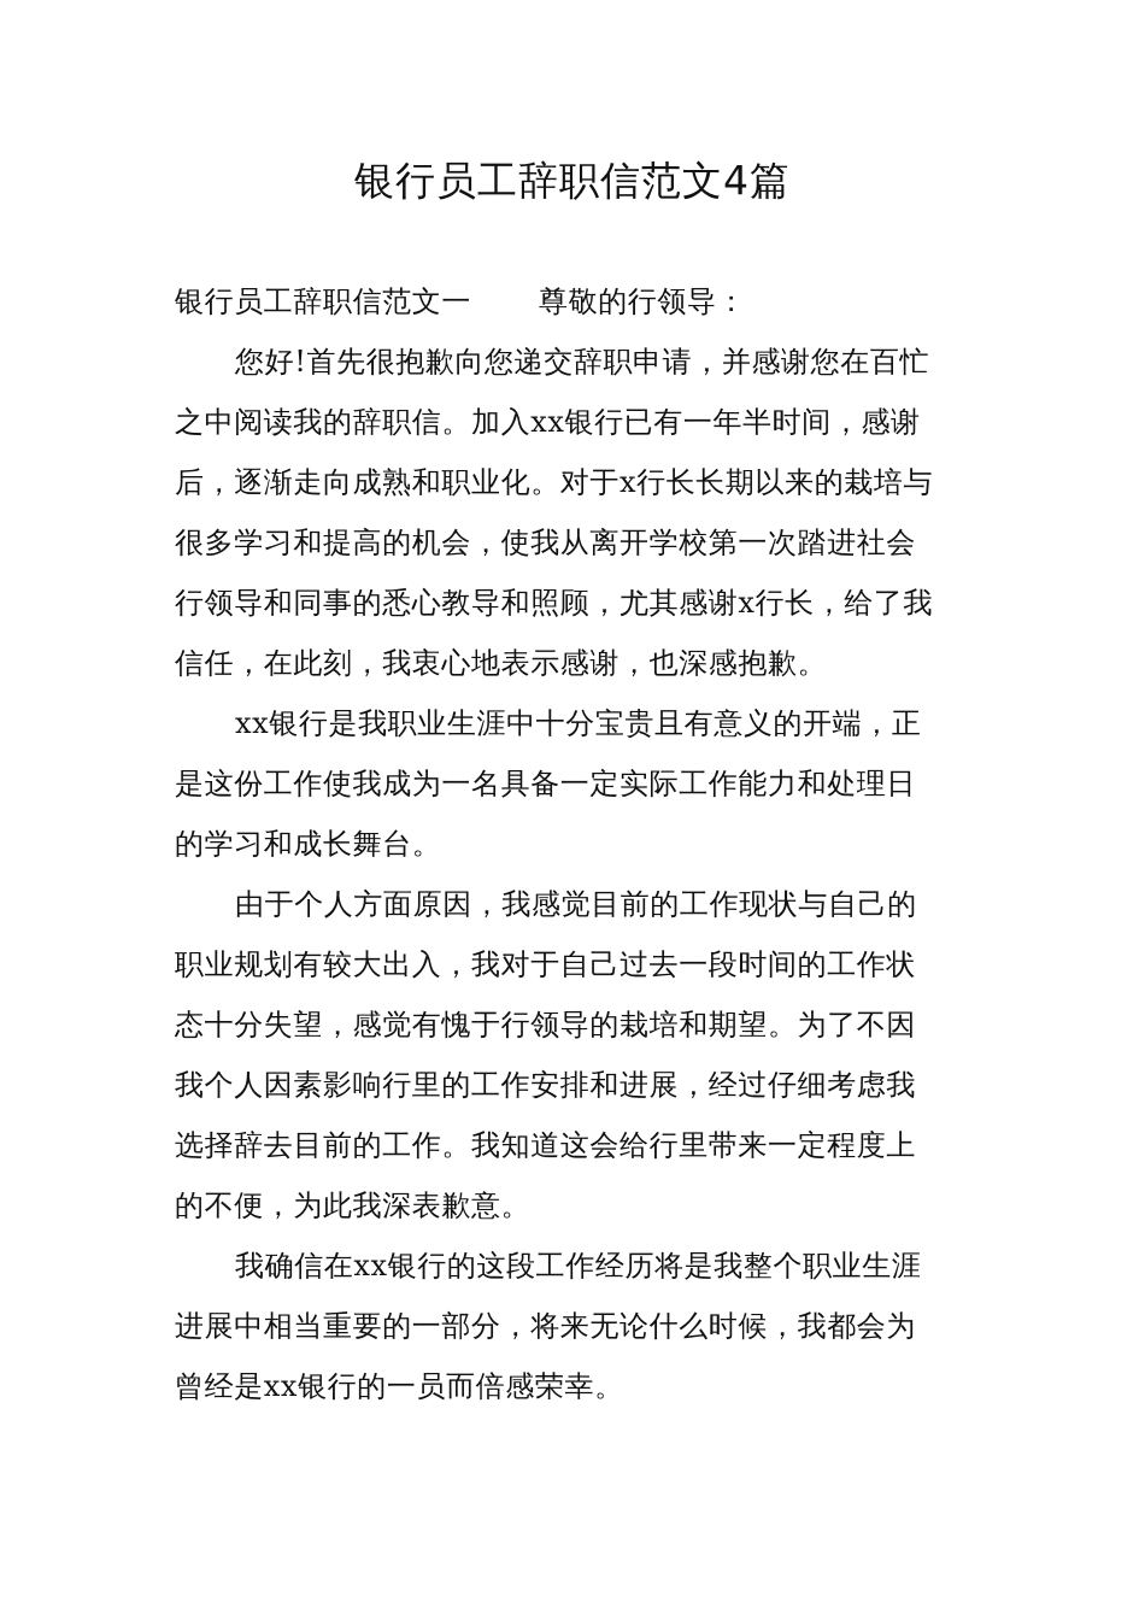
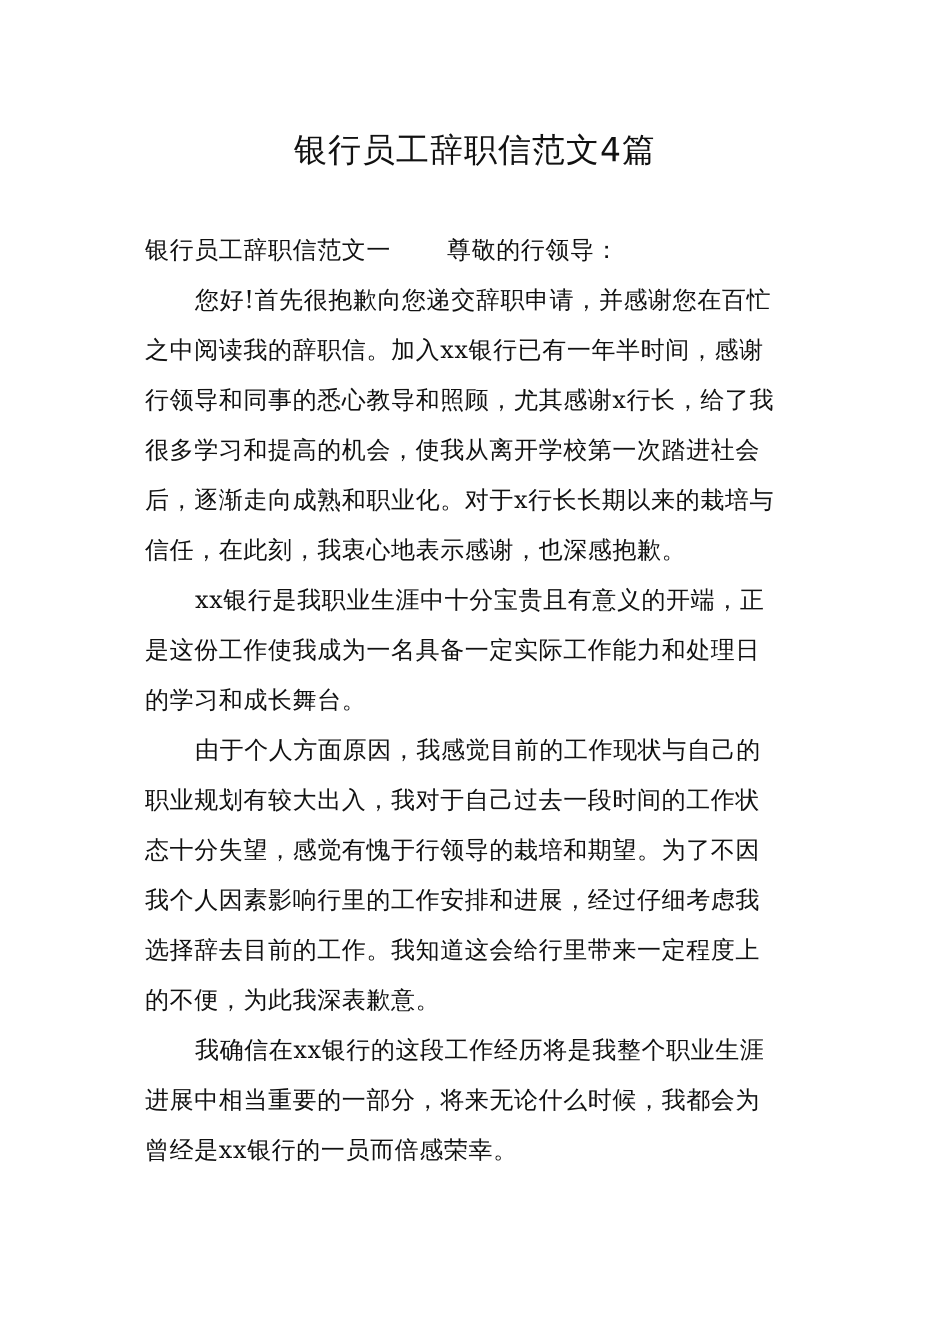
  银行员工辞职信范文4篇
  银行员工辞职信范文一 尊敬的行领导：
  您好!首先很抱歉向您递交辞职申请，并感谢您在百忙
  之中阅读我的辞职信。加入xx银行已有一年半时间，感谢
- 后，逐渐走向成熟和职业化。对于x行长长期以来的栽培与
+ 行领导和同事的悉心教导和照顾，尤其感谢x行长，给了我
  很多学习和提高的机会，使我从离开学校第一次踏进社会
- 行领导和同事的悉心教导和照顾，尤其感谢x行长，给了我
+ 后，逐渐走向成熟和职业化。对于x行长长期以来的栽培与
  信任，在此刻，我衷心地表示感谢，也深感抱歉。
  xx银行是我职业生涯中十分宝贵且有意义的开端，正
  是这份工作使我成为一名具备一定实际工作能力和处理日
  的学习和成长舞台。
  由于个人方面原因，我感觉目前的工作现状与自己的
  职业规划有较大出入，我对于自己过去一段时间的工作状
  态十分失望，感觉有愧于行领导的栽培和期望。为了不因
  我个人因素影响行里的工作安排和进展，经过仔细考虑我
  选择辞去目前的工作。我知道这会给行里带来一定程度上
  的不便，为此我深表歉意。
  我确信在xx银行的这段工作经历将是我整个职业生涯
  进展中相当重要的一部分，将来无论什么时候，我都会为
  曾经是xx银行的一员而倍感荣幸。
